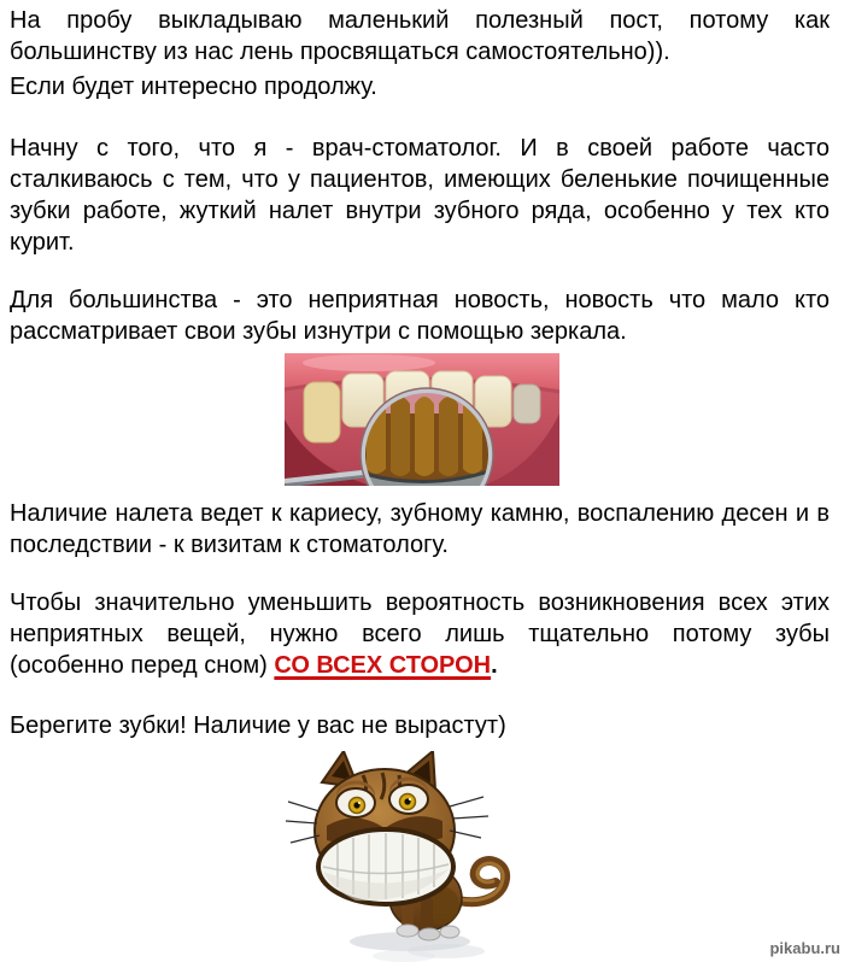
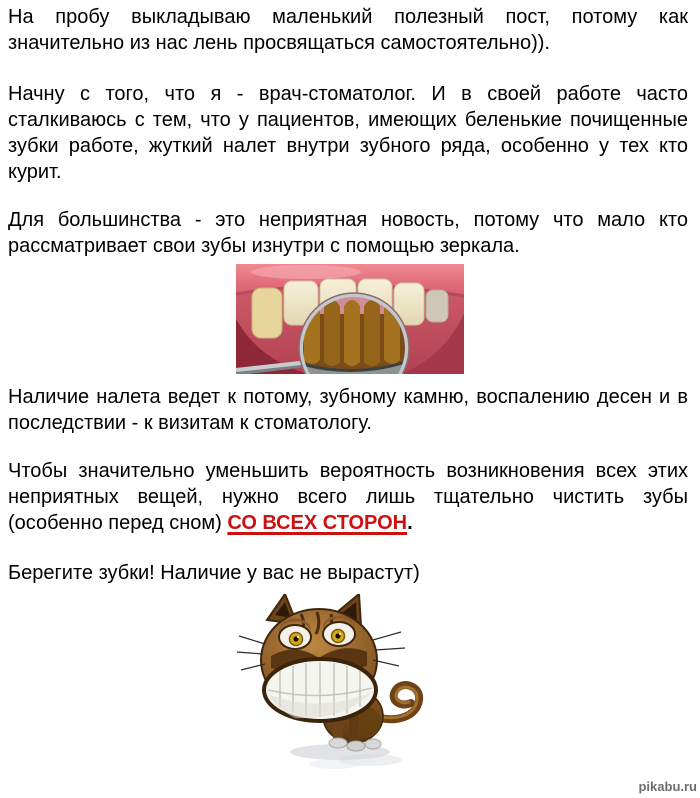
- На пробу выкладываю маленький полезный пост, потому как большинству из нас лень просвящаться самостоятельно)).
+ На пробу выкладываю маленький полезный пост, потому как значительно из нас лень просвящаться самостоятельно)).
- Если будет интересно продолжу.
  Начну с того, что я - врач-стоматолог. И в своей работе часто сталкиваюсь с тем, что у пациентов, имеющих беленькие почищенные зубки работе, жуткий налет внутри зубного ряда, особенно у тех кто курит.
- Для большинства - это неприятная новость, новость что мало кто рассматривает свои зубы изнутри с помощью зеркала.
+ Для большинства - это неприятная новость, потому что мало кто рассматривает свои зубы изнутри с помощью зеркала.
- Наличие налета ведет к кариесу, зубному камню, воспалению десен и в последствии - к визитам к стоматологу.
+ Наличие налета ведет к потому, зубному камню, воспалению десен и в последствии - к визитам к стоматологу.
- Чтобы значительно уменьшить вероятность возникновения всех этих неприятных вещей, нужно всего лишь тщательно потому зубы (особенно перед сном) СО ВСЕХ СТОРОН.
+ Чтобы значительно уменьшить вероятность возникновения всех этих неприятных вещей, нужно всего лишь тщательно чистить зубы (особенно перед сном) СО ВСЕХ СТОРОН.
  Берегите зубки! Наличие у вас не вырастут)
  pikabu.ru
